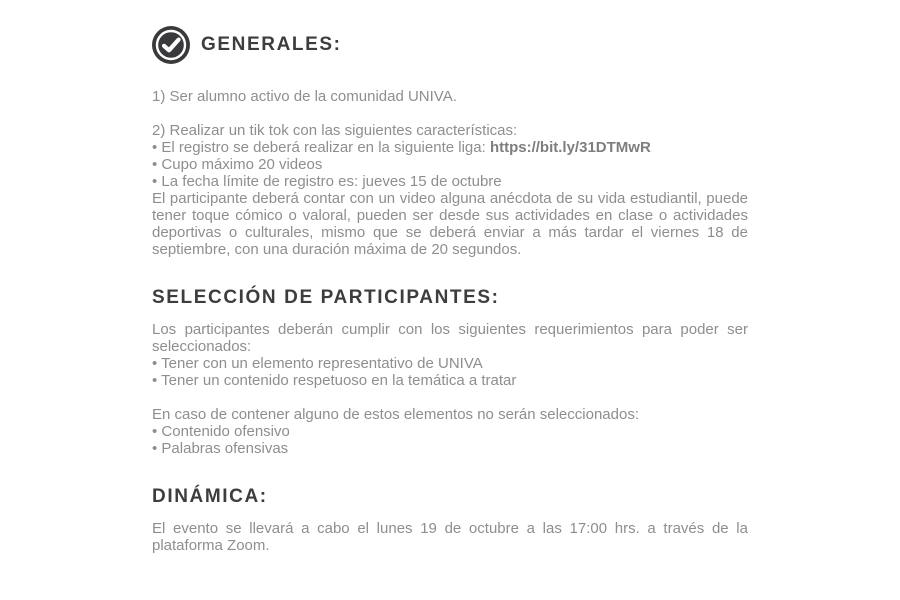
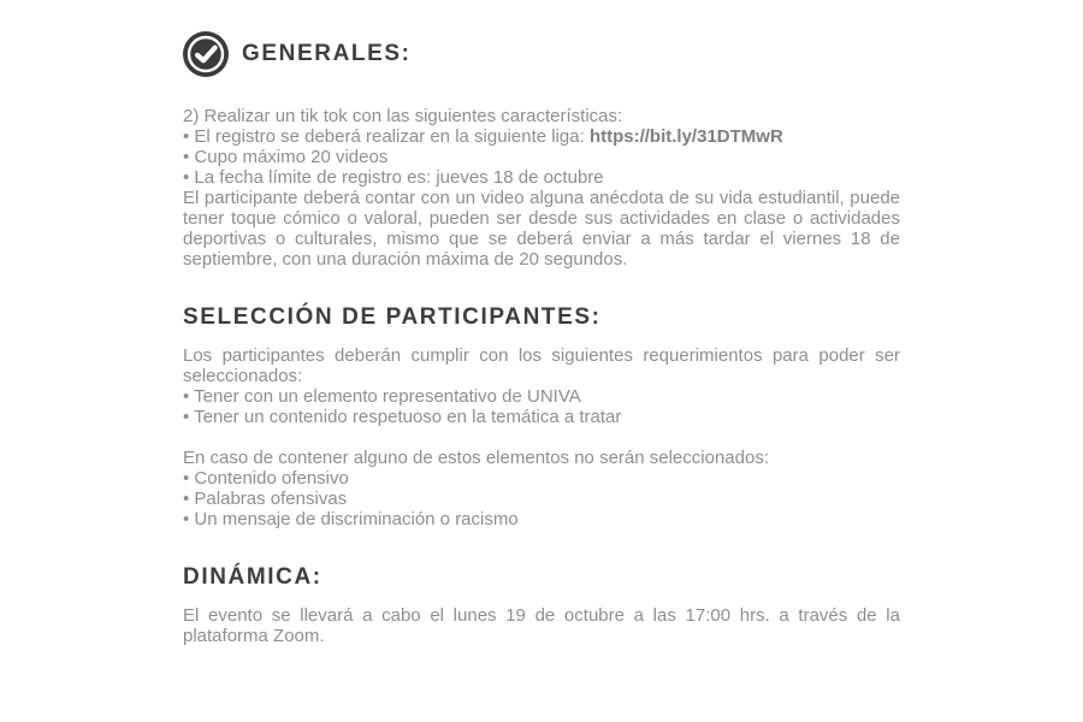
  GENERALES:
- 1) Ser alumno activo de la comunidad UNIVA.
  2) Realizar un tik tok con las siguientes características:
  • El registro se deberá realizar en la siguiente liga: https://bit.ly/31DTMwR
  • Cupo máximo 20 videos
- • La fecha límite de registro es: jueves 15 de octubre
+ • La fecha límite de registro es: jueves 18 de octubre
  El participante deberá contar con un video alguna anécdota de su vida estudiantil, puede tener toque cómico o valoral, pueden ser desde sus actividades en clase o actividades deportivas o culturales, mismo que se deberá enviar a más tardar el viernes 18 de septiembre, con una duración máxima de 20 segundos.
  SELECCIÓN DE PARTICIPANTES:
  Los participantes deberán cumplir con los siguientes requerimientos para poder ser seleccionados:
  • Tener con un elemento representativo de UNIVA
  • Tener un contenido respetuoso en la temática a tratar
  En caso de contener alguno de estos elementos no serán seleccionados:
  • Contenido ofensivo
  • Palabras ofensivas
+ • Un mensaje de discriminación o racismo
  DINÁMICA:
  El evento se llevará a cabo el lunes 19 de octubre a las 17:00 hrs. a través de la plataforma Zoom.
